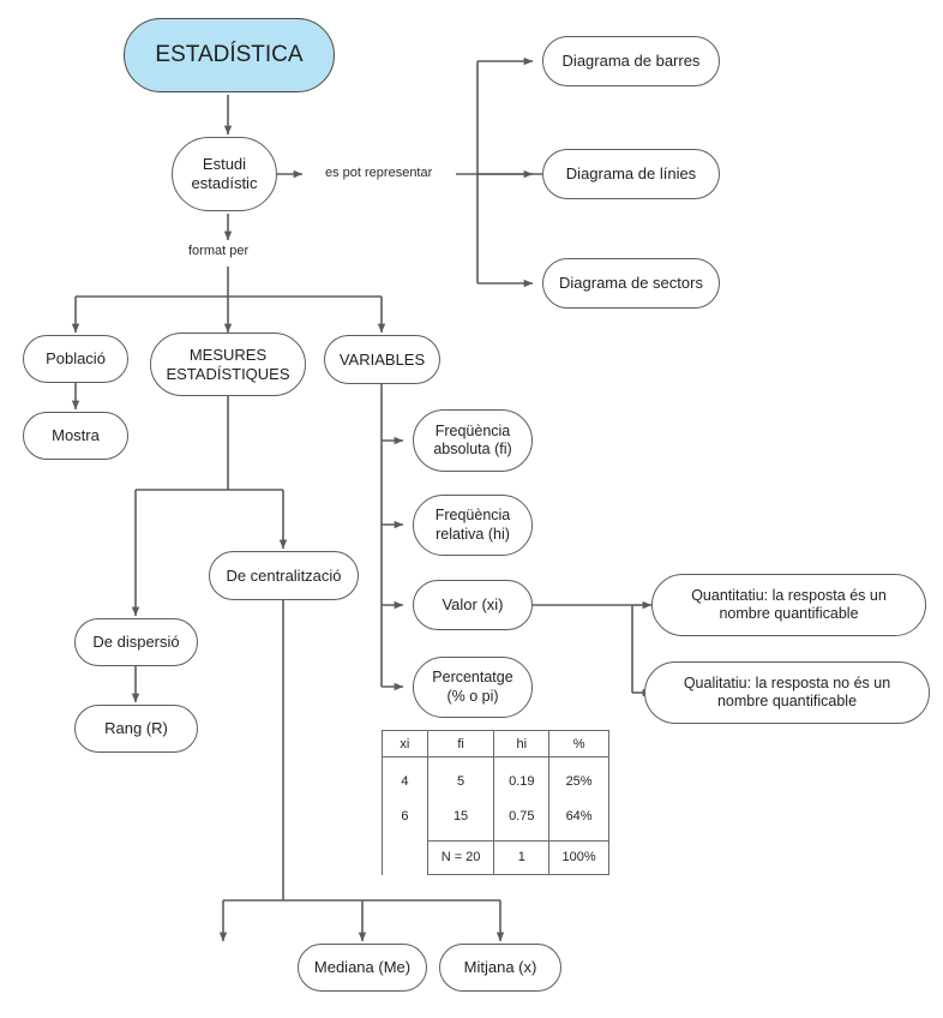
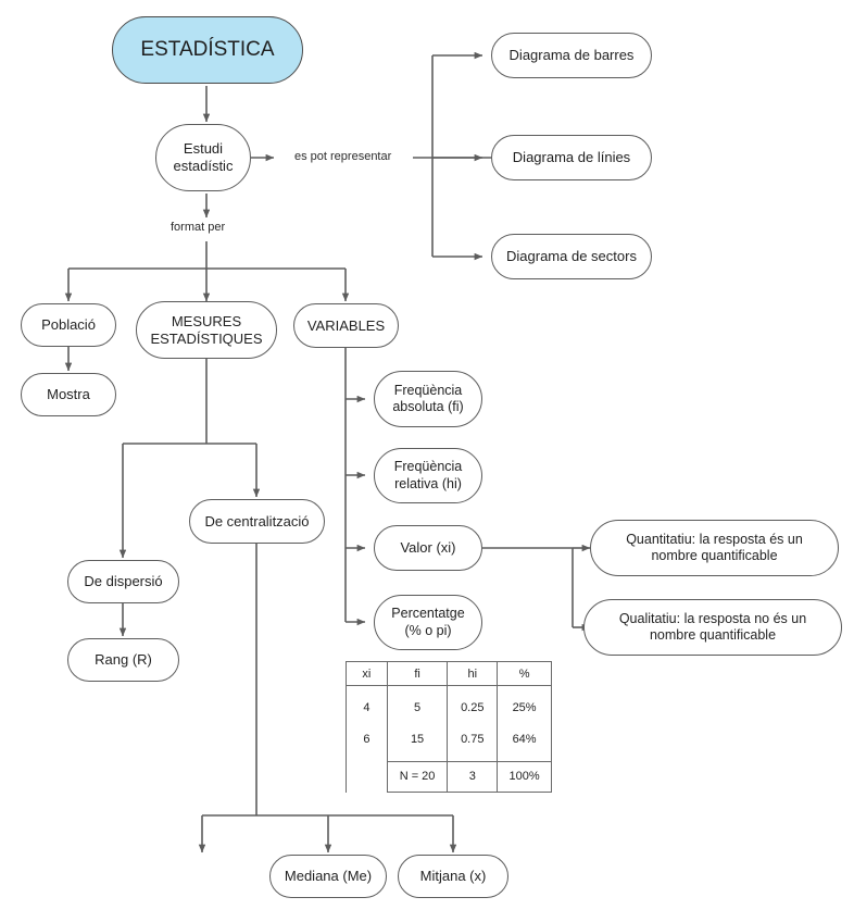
  ESTADÍSTICA
  Estudi
  estadístic
  es pot representar
  format per
  Diagrama de barres
  Diagrama de línies
  Diagrama de sectors
  Població
  Mostra
  MESURES
  ESTADÍSTIQUES
  VARIABLES
  Freqüència
  absoluta (fi)
  Freqüència
  relativa (hi)
  Valor (xi)
  Percentatge
  (% o pi)
  Quantitatiu: la resposta és un
  nombre quantificable
  Qualitatiu: la resposta no és un
  nombre quantificable
  De centralització
  De dispersió
  Rang (R)
  Mediana (Me)
  Mitjana (x)
  xi	fi	hi	%
- 4	5	0.19	25%
+ 4	5	0.25	25%
  6	15	0.75	64%
- 	N = 20	1	100%
+ 	N = 20	3	100%
